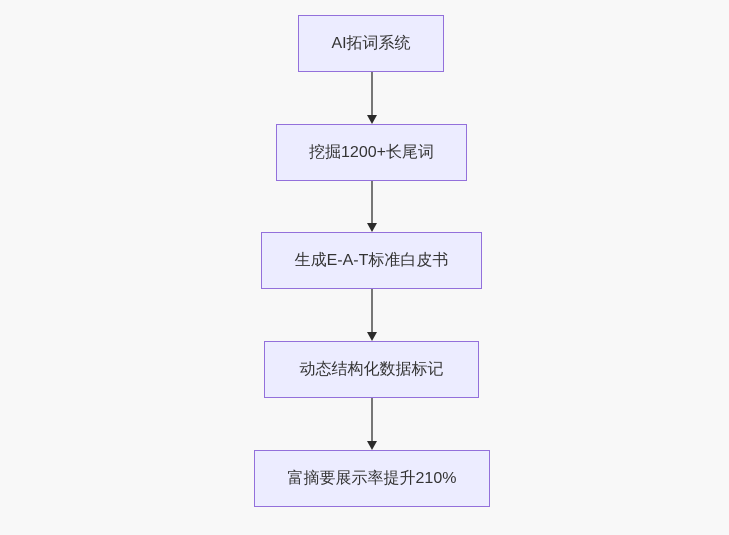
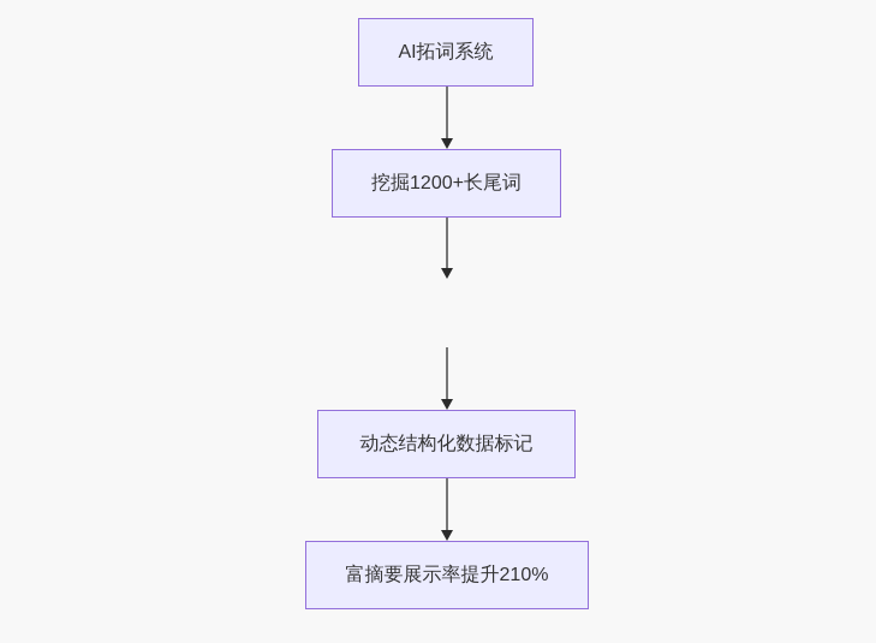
  AI拓词系统
  挖掘1200+长尾词
- 生成E-A-T标准白皮书
  动态结构化数据标记
  富摘要展示率提升210%
